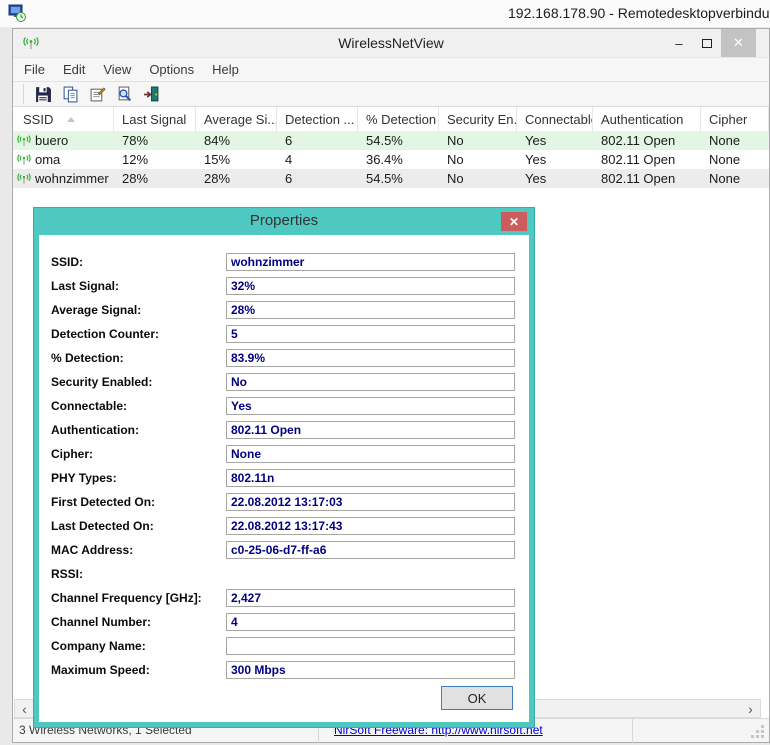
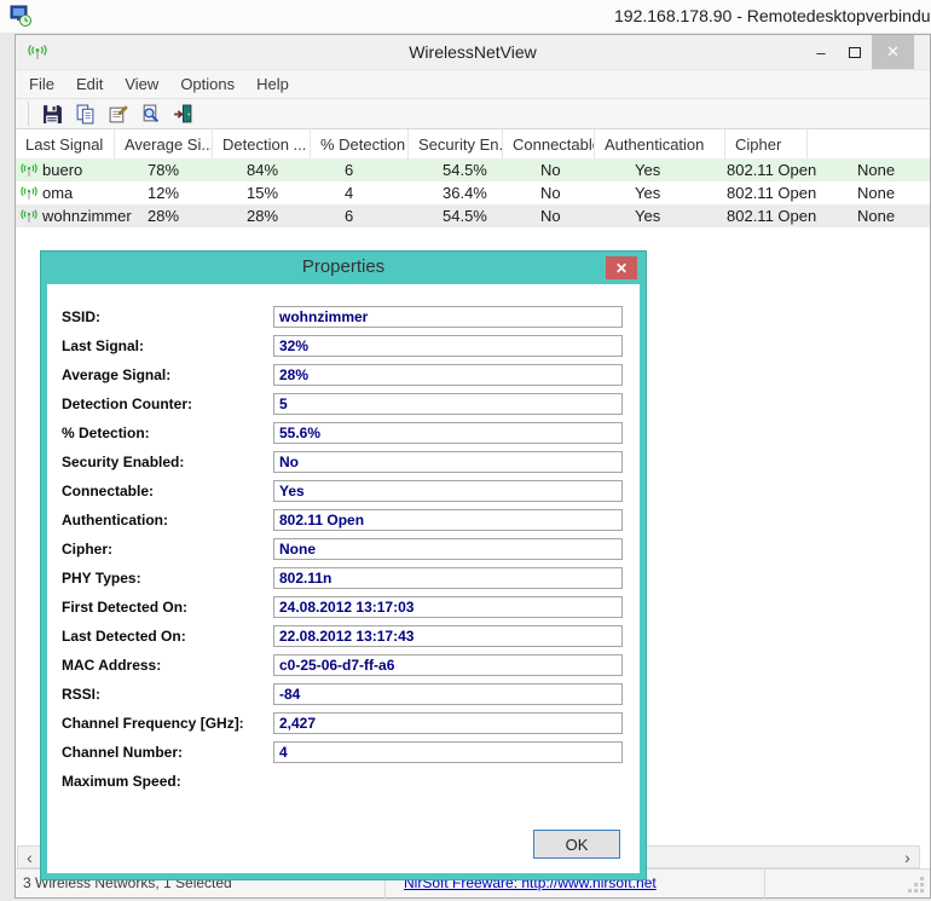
  192.168.178.90 - Remotedesktopverbindu
  WirelessNetView
  –
  ✕
  File
  Edit
  View
  Options
  Help
- SSID
  Last Signal
  Average Si...
  Detection ...
  % Detection
  Security En.
  Connectabl
  Authentication
  Cipher
  buero
  78%
  84%
  6
  54.5%
  No
  Yes
  802.11 Open
  None
  oma
  12%
  15%
  4
  36.4%
  No
  Yes
  802.11 Open
  None
  wohnzimmer
  28%
  28%
  6
  54.5%
  No
  Yes
  802.11 Open
  None
  ‹
  ›
  3 Wireless Networks, 1 Selected
  NirSoft Freeware: http://www.nirsoft.net
  Properties
  ✕
  SSID:
  wohnzimmer
  Last Signal:
  32%
  Average Signal:
  28%
  Detection Counter:
  5
  % Detection:
- 83.9%
+ 55.6%
  Security Enabled:
  No
  Connectable:
  Yes
  Authentication:
  802.11 Open
  Cipher:
  None
  PHY Types:
  802.11n
  First Detected On:
- 22.08.2012 13:17:03
+ 24.08.2012 13:17:03
  Last Detected On:
  22.08.2012 13:17:43
  MAC Address:
  c0-25-06-d7-ff-a6
  RSSI:
+ -84
  Channel Frequency [GHz]:
  2,427
  Channel Number:
  4
- Company Name:
  Maximum Speed:
- 300 Mbps
  OK
